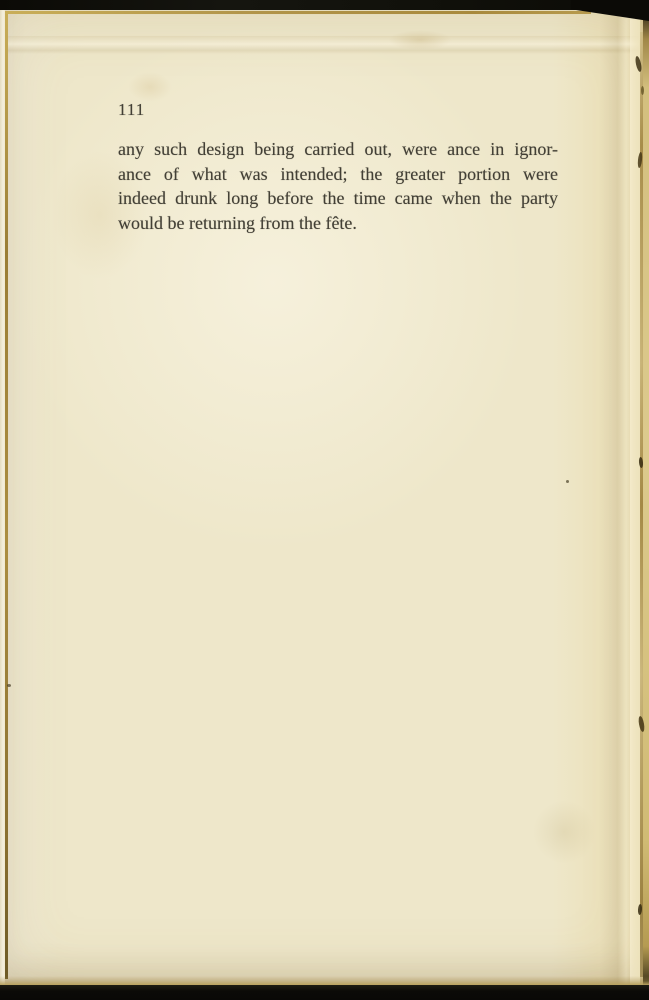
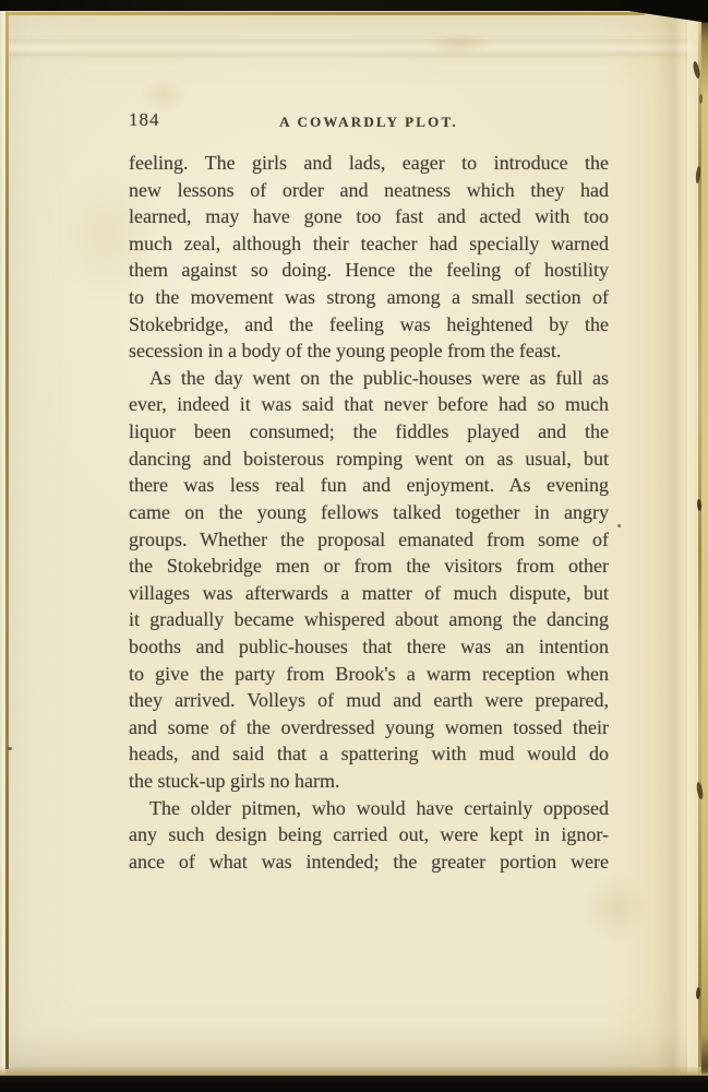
- 111
+ 184
+ A COWARDLY PLOT.
+ feeling. The girls and lads, eager to introduce the
+ new lessons of order and neatness which they had
+ learned, may have gone too fast and acted with too
+ much zeal, although their teacher had specially warned
+ them against so doing. Hence the feeling of hostility
+ to the movement was strong among a small section of
+ Stokebridge, and the feeling was heightened by the
+ secession in a body of the young people from the feast.
+ As the day went on the public-houses were as full as
+ ever, indeed it was said that never before had so much
+ liquor been consumed; the fiddles played and the
+ dancing and boisterous romping went on as usual, but
+ there was less real fun and enjoyment. As evening
+ came on the young fellows talked together in angry
+ groups. Whether the proposal emanated from some of
+ the Stokebridge men or from the visitors from other
+ villages was afterwards a matter of much dispute, but
+ it gradually became whispered about among the dancing
+ booths and public-houses that there was an intention
+ to give the party from Brook's a warm reception when
+ they arrived. Volleys of mud and earth were prepared,
+ and some of the overdressed young women tossed their
+ heads, and said that a spattering with mud would do
+ the stuck-up girls no harm.
+ The older pitmen, who would have certainly opposed
- any such design being carried out, were ance in ignor-
+ any such design being carried out, were kept in ignor-
  ance of what was intended; the greater portion were
- indeed drunk long before the time came when the party
- would be returning from the fête.
